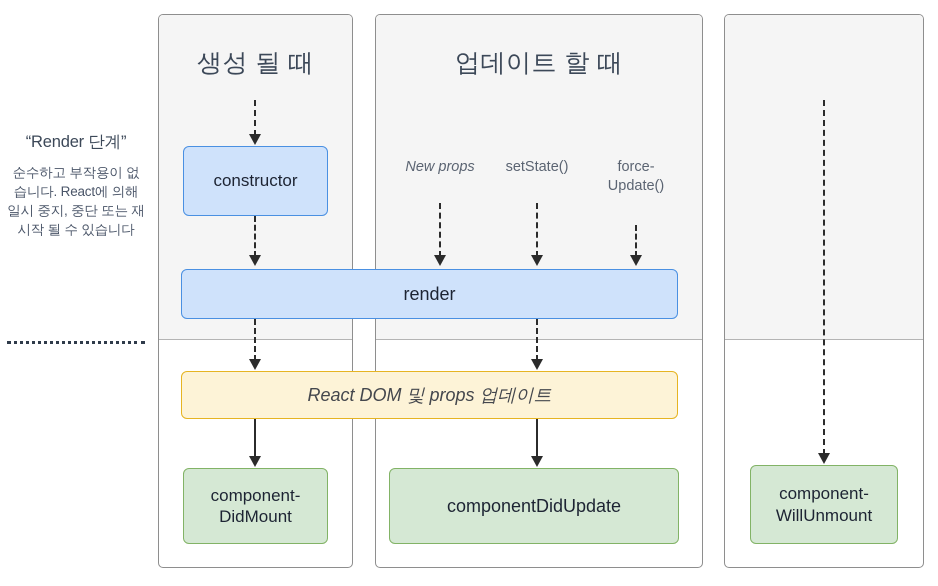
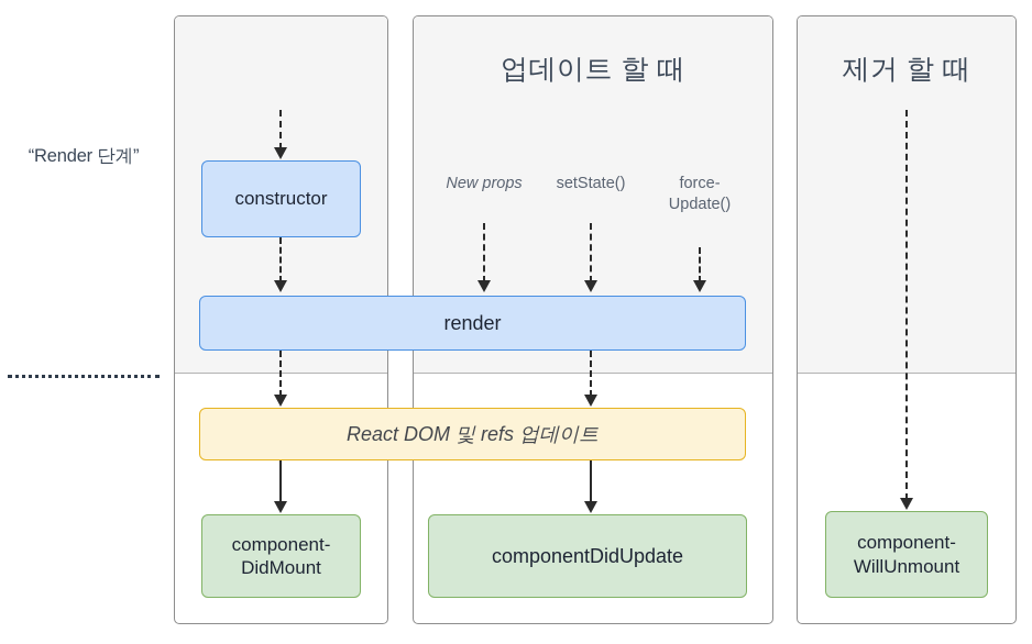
  “Render 단계”
- 순수하고 부작용이 없습니다. React에 의해 일시 중지, 중단 또는 재시작 될 수 있습니다
- 생성 될 때
  업데이트 할 때
+ 제거 할 때
  New props
  setState()
  force- Update()
  constructor
  render
- React DOM 및 props 업데이트
+ React DOM 및 refs 업데이트
  component-
  DidMount
  componentDidUpdate
  component-
  WillUnmount
